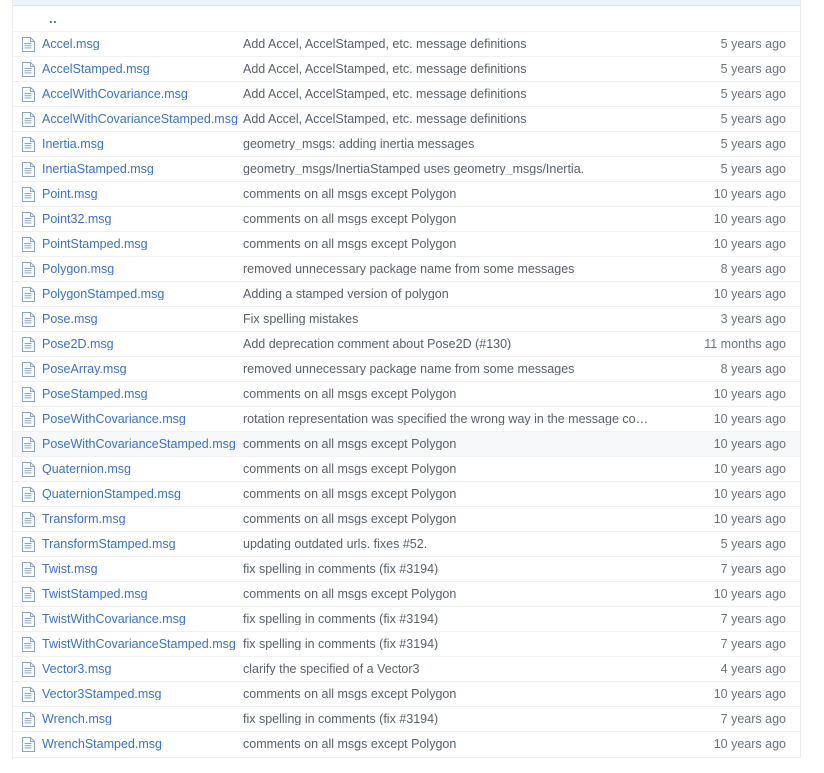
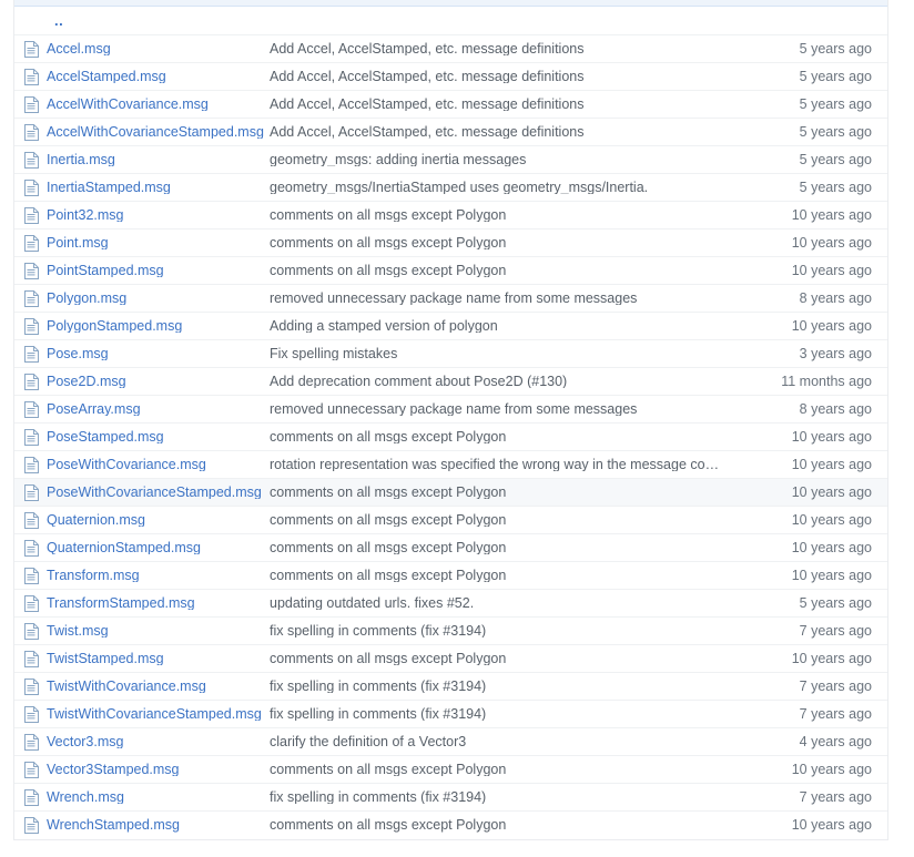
  ..
  Accel.msg
  Add Accel, AccelStamped, etc. message definitions
  5 years ago
  AccelStamped.msg
  Add Accel, AccelStamped, etc. message definitions
  5 years ago
  AccelWithCovariance.msg
  Add Accel, AccelStamped, etc. message definitions
  5 years ago
  AccelWithCovarianceStamped.msg
  Add Accel, AccelStamped, etc. message definitions
  5 years ago
  Inertia.msg
  geometry_msgs: adding inertia messages
  5 years ago
  InertiaStamped.msg
  geometry_msgs/InertiaStamped uses geometry_msgs/Inertia.
  5 years ago
- Point.msg
+ Point32.msg
  comments on all msgs except Polygon
  10 years ago
- Point32.msg
+ Point.msg
  comments on all msgs except Polygon
  10 years ago
  PointStamped.msg
  comments on all msgs except Polygon
  10 years ago
  Polygon.msg
  removed unnecessary package name from some messages
  8 years ago
  PolygonStamped.msg
  Adding a stamped version of polygon
  10 years ago
  Pose.msg
  Fix spelling mistakes
  3 years ago
  Pose2D.msg
  Add deprecation comment about Pose2D (#130)
  11 months ago
  PoseArray.msg
  removed unnecessary package name from some messages
  8 years ago
  PoseStamped.msg
  comments on all msgs except Polygon
  10 years ago
  PoseWithCovariance.msg
  rotation representation was specified the wrong way in the message co…
  10 years ago
  PoseWithCovarianceStamped.msg
  comments on all msgs except Polygon
  10 years ago
  Quaternion.msg
  comments on all msgs except Polygon
  10 years ago
  QuaternionStamped.msg
  comments on all msgs except Polygon
  10 years ago
  Transform.msg
  comments on all msgs except Polygon
  10 years ago
  TransformStamped.msg
  updating outdated urls. fixes #52.
  5 years ago
  Twist.msg
  fix spelling in comments (fix #3194)
  7 years ago
  TwistStamped.msg
  comments on all msgs except Polygon
  10 years ago
  TwistWithCovariance.msg
  fix spelling in comments (fix #3194)
  7 years ago
  TwistWithCovarianceStamped.msg
  fix spelling in comments (fix #3194)
  7 years ago
  Vector3.msg
- clarify the specified of a Vector3
+ clarify the definition of a Vector3
  4 years ago
  Vector3Stamped.msg
  comments on all msgs except Polygon
  10 years ago
  Wrench.msg
  fix spelling in comments (fix #3194)
  7 years ago
  WrenchStamped.msg
  comments on all msgs except Polygon
  10 years ago
